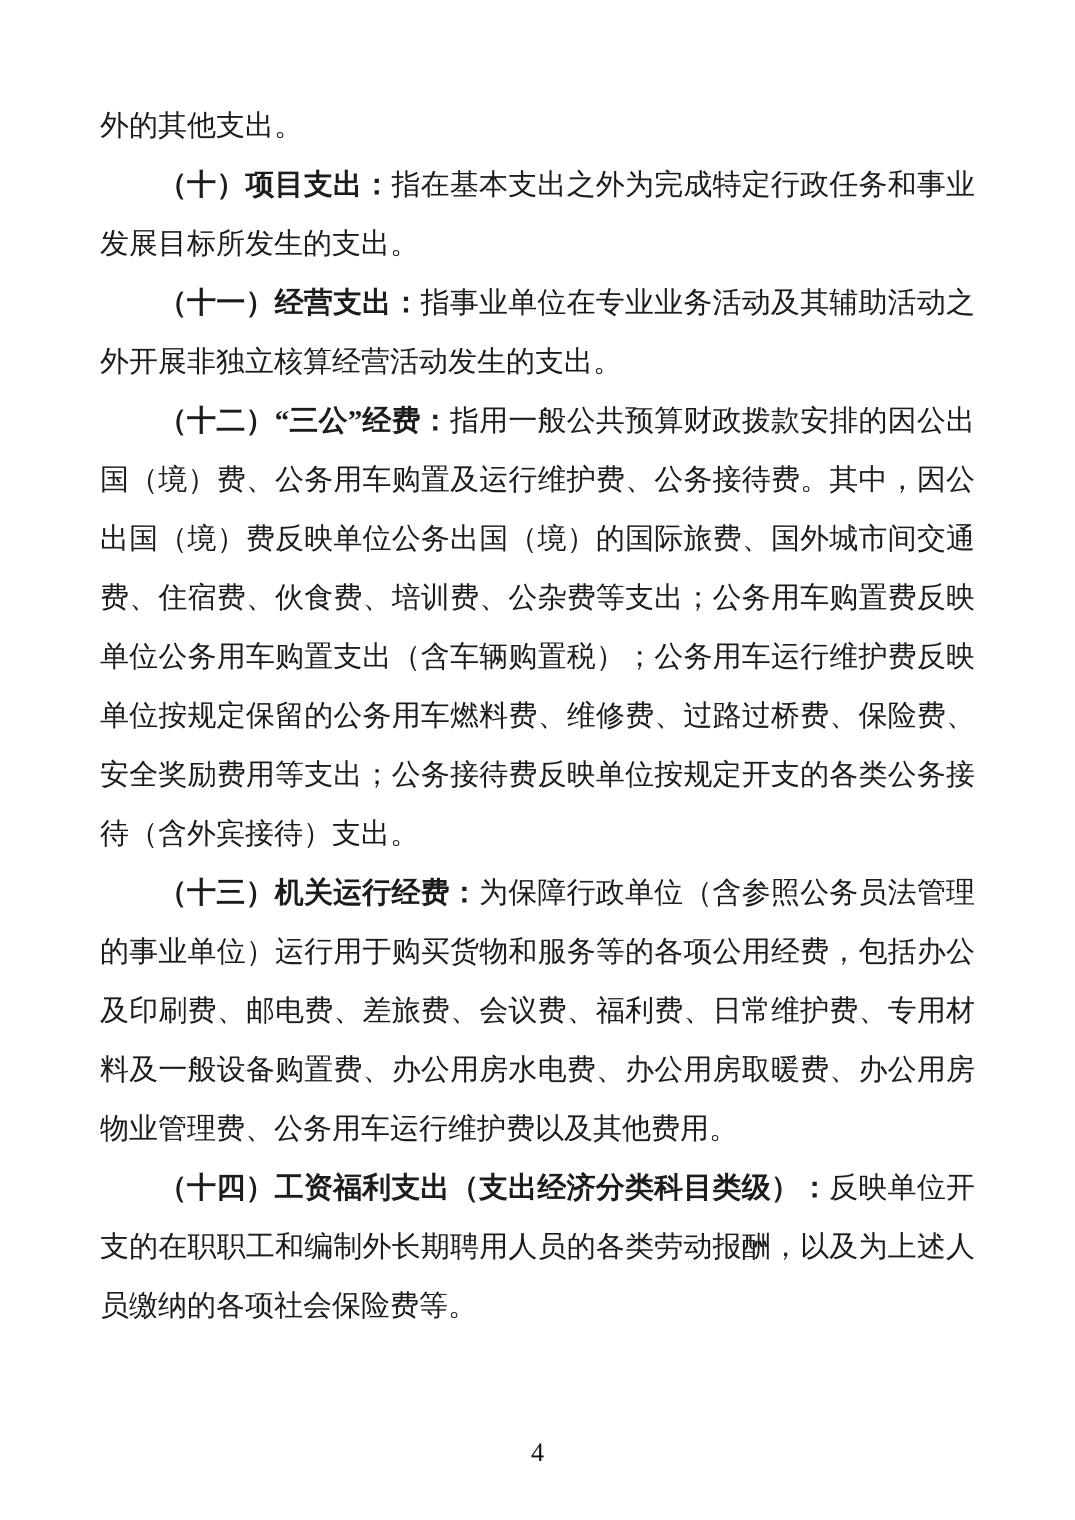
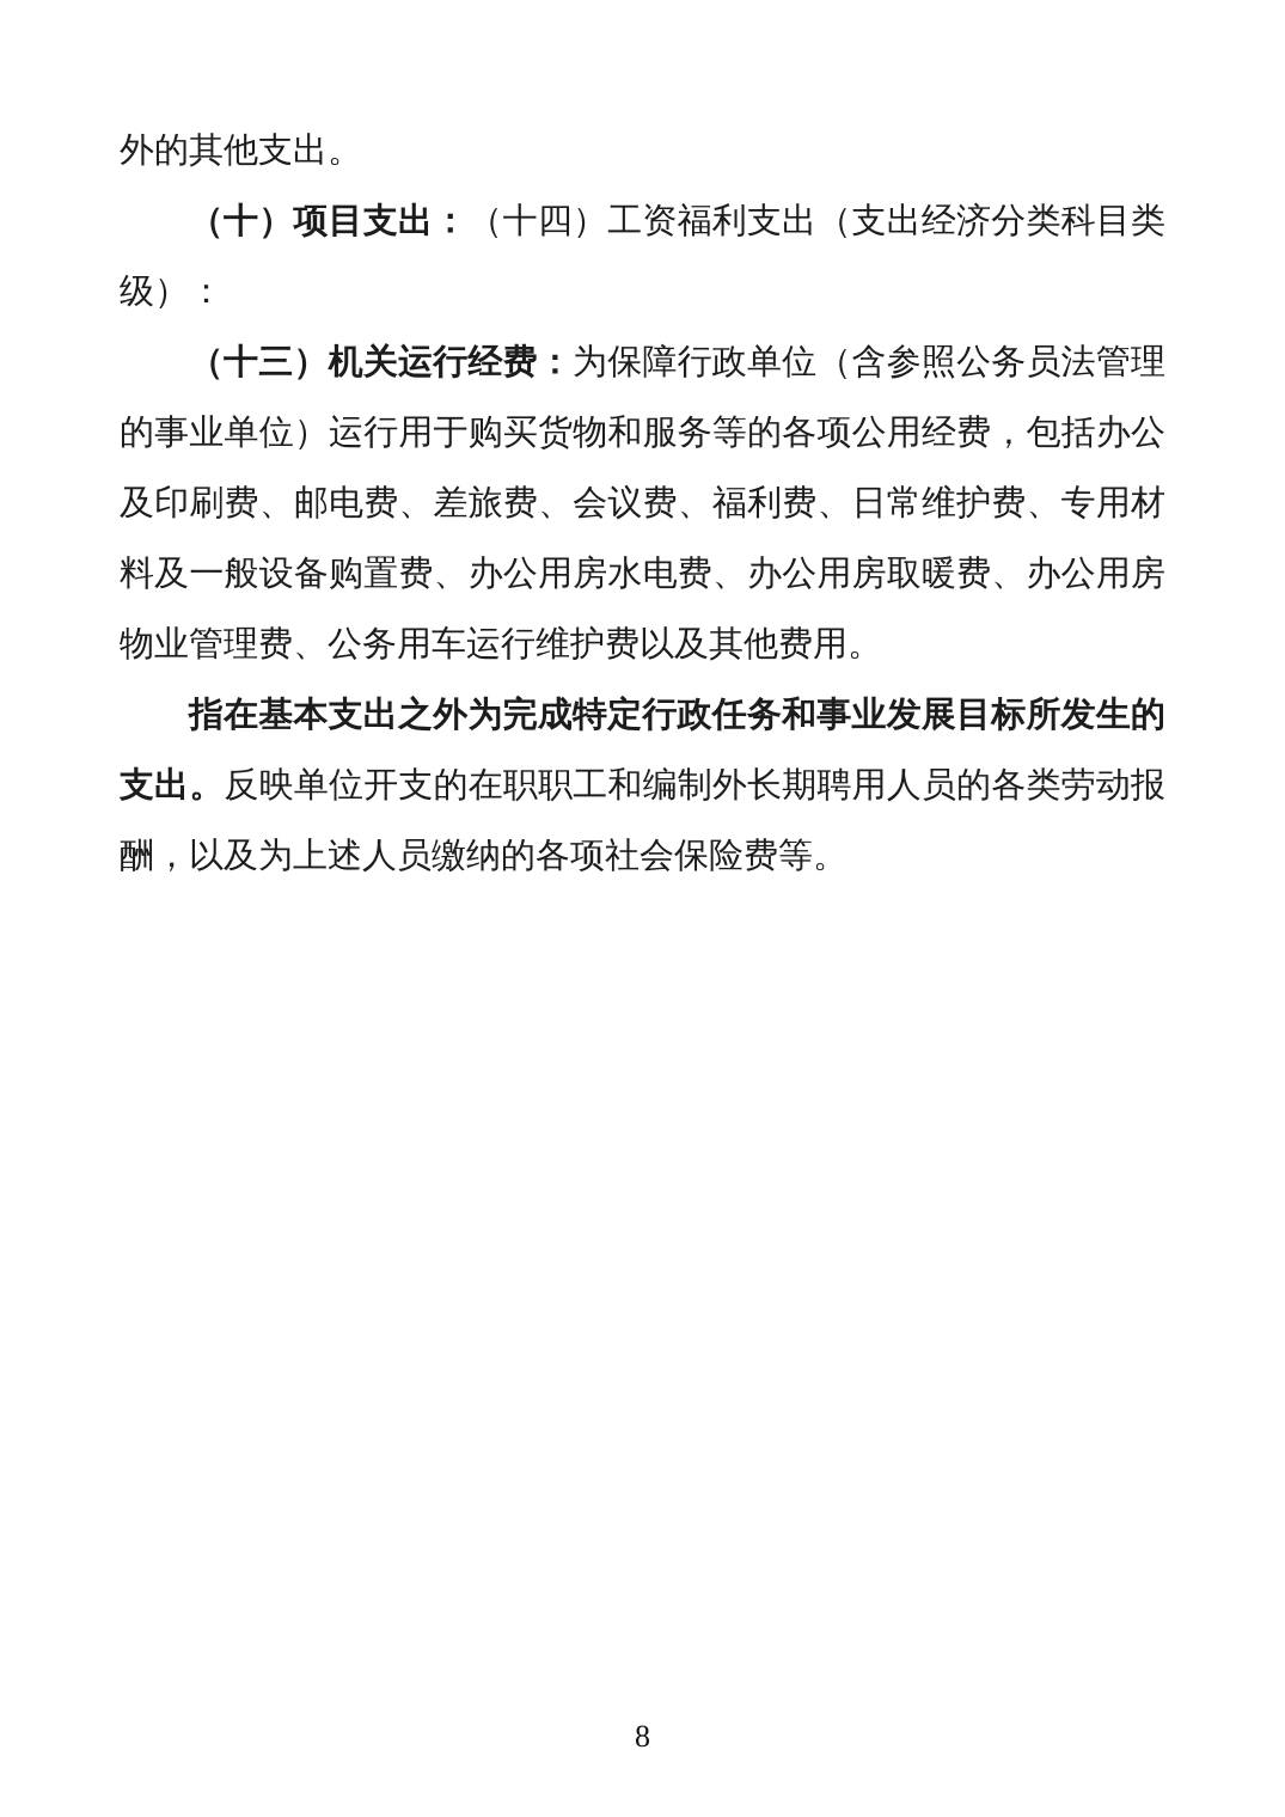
  外的其他支出。
- （十）项目支出：指在基本支出之外为完成特定行政任务和事业发展目标所发生的支出。
+ （十）项目支出：（十四）工资福利支出（支出经济分类科目类级）：
- （十一）经营支出：指事业单位在专业业务活动及其辅助活动之外开展非独立核算经营活动发生的支出。
- （十二）“三公”经费：指用一般公共预算财政拨款安排的因公出国（境）费、公务用车购置及运行维护费、公务接待费。其中，因公出国（境）费反映单位公务出国（境）的国际旅费、国外城市间交通费、住宿费、伙食费、培训费、公杂费等支出；公务用车购置费反映单位公务用车购置支出（含车辆购置税）；公务用车运行维护费反映单位按规定保留的公务用车燃料费、维修费、过路过桥费、保险费、安全奖励费用等支出；公务接待费反映单位按规定开支的各类公务接待（含外宾接待）支出。
  （十三）机关运行经费：为保障行政单位（含参照公务员法管理的事业单位）运行用于购买货物和服务等的各项公用经费，包括办公及印刷费、邮电费、差旅费、会议费、福利费、日常维护费、专用材料及一般设备购置费、办公用房水电费、办公用房取暖费、办公用房物业管理费、公务用车运行维护费以及其他费用。
- （十四）工资福利支出（支出经济分类科目类级）：反映单位开支的在职职工和编制外长期聘用人员的各类劳动报酬，以及为上述人员缴纳的各项社会保险费等。
+ 指在基本支出之外为完成特定行政任务和事业发展目标所发生的支出。反映单位开支的在职职工和编制外长期聘用人员的各类劳动报酬，以及为上述人员缴纳的各项社会保险费等。
- 4
+ 8
